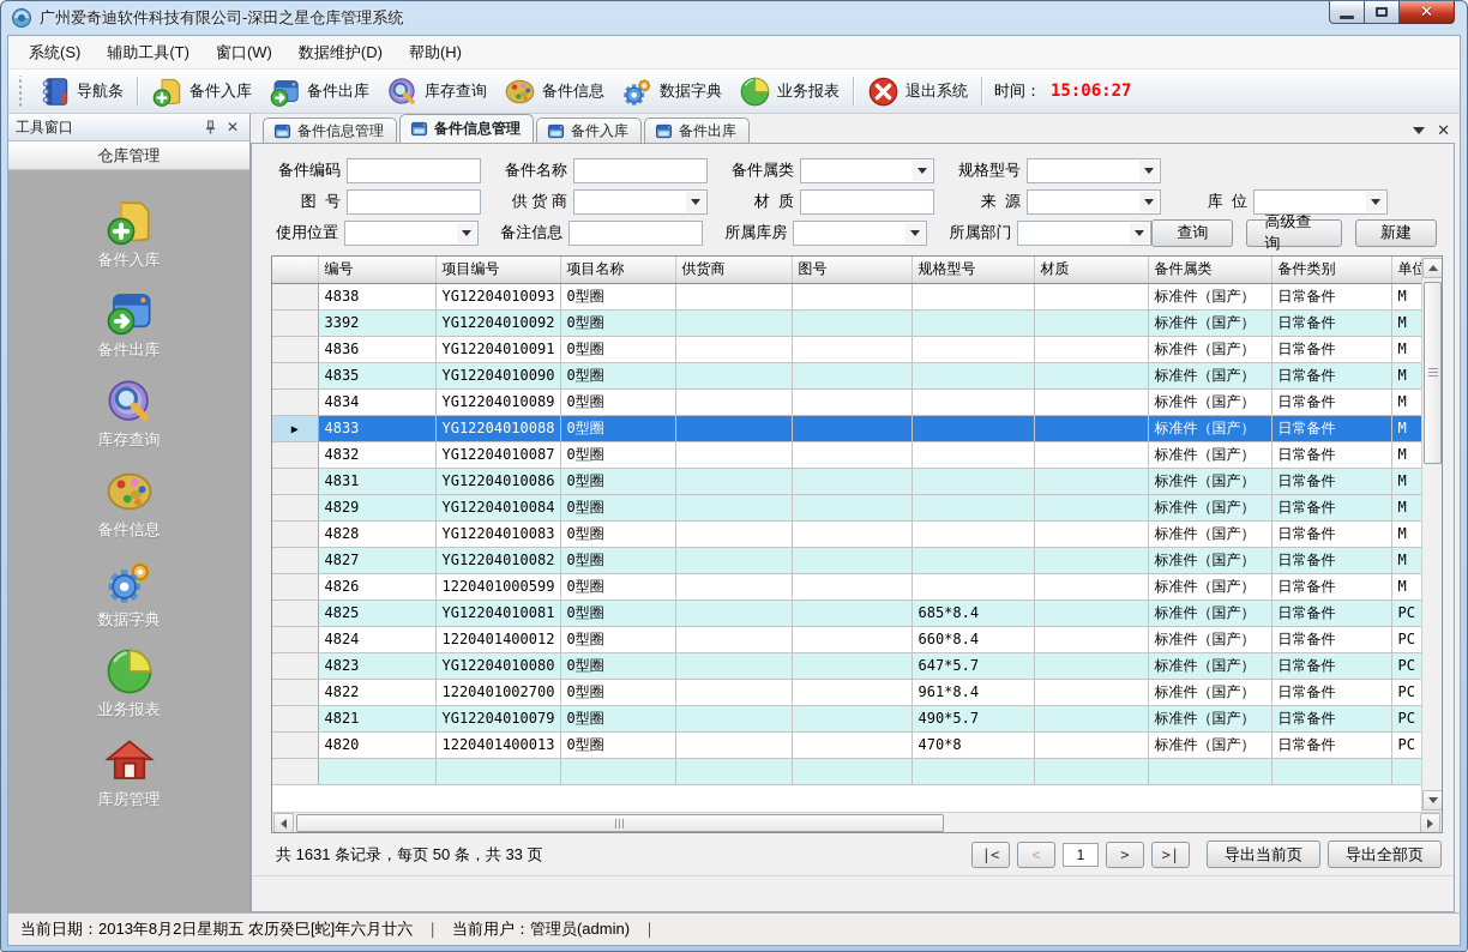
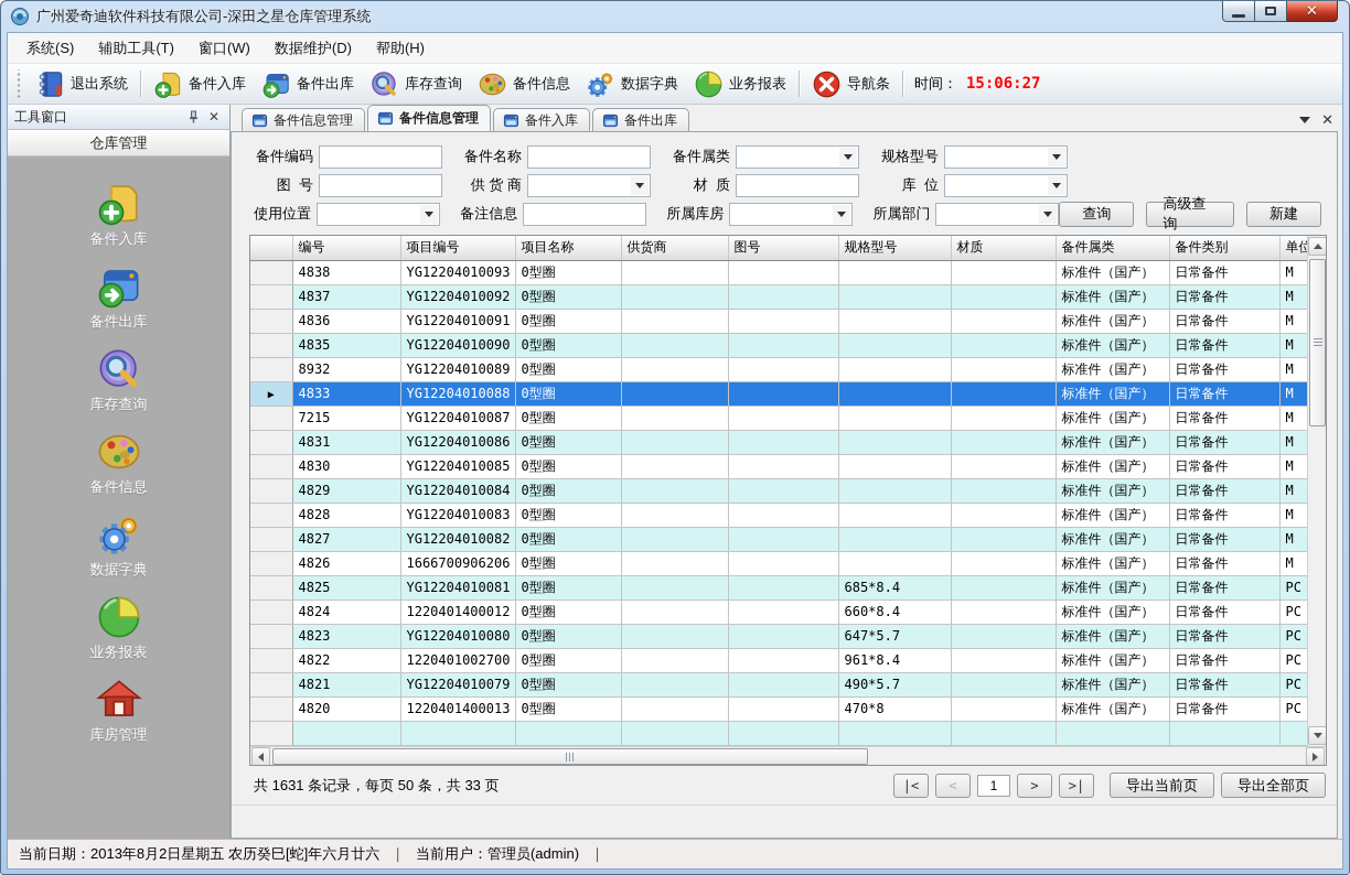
  广州爱奇迪软件科技有限公司-深田之星仓库管理系统
  ✕
  系统(S)
  辅助工具(T)
  窗口(W)
  数据维护(D)
  帮助(H)
- 导航条
+ 退出系统
  备件入库
  备件出库
  库存查询
  备件信息
  数据字典
  业务报表
- 退出系统
+ 导航条
  时间：
  15:06:27
  工具窗口
  ✕
  仓库管理
  备件入库
  备件出库
  库存查询
  备件信息
  数据字典
  业务报表
  库房管理
  备件信息管理
  备件信息管理
  备件入库
  备件出库
  ✕
  备件编码
  备件名称
  备件属类
  规格型号
  图 号
  供 货 商
  材 质
- 来 源
  库 位
  使用位置
  备注信息
  所属库房
  所属部门
  查询
  高级查询
  新建
  	编号	项目编号	项目名称	供货商	图号	规格型号	材质	备件属类	备件类别	单位
  	4838	YG12204010093	0型圈					标准件（国产）	日常备件	M
- 	3392	YG12204010092	0型圈					标准件（国产）	日常备件	M
+ 	4837	YG12204010092	0型圈					标准件（国产）	日常备件	M
  	4836	YG12204010091	0型圈					标准件（国产）	日常备件	M
  	4835	YG12204010090	0型圈					标准件（国产）	日常备件	M
- 	4834	YG12204010089	0型圈					标准件（国产）	日常备件	M
+ 	8932	YG12204010089	0型圈					标准件（国产）	日常备件	M
  ▶	4833	YG12204010088	0型圈					标准件（国产）	日常备件	M
- 	4832	YG12204010087	0型圈					标准件（国产）	日常备件	M
+ 	7215	YG12204010087	0型圈					标准件（国产）	日常备件	M
  	4831	YG12204010086	0型圈					标准件（国产）	日常备件	M
+ 	4830	YG12204010085	0型圈					标准件（国产）	日常备件	M
  	4829	YG12204010084	0型圈					标准件（国产）	日常备件	M
  	4828	YG12204010083	0型圈					标准件（国产）	日常备件	M
  	4827	YG12204010082	0型圈					标准件（国产）	日常备件	M
- 	4826	1220401000599	0型圈					标准件（国产）	日常备件	M
+ 	4826	1666700906206	0型圈					标准件（国产）	日常备件	M
  	4825	YG12204010081	0型圈			685*8.4		标准件（国产）	日常备件	PC
  	4824	1220401400012	0型圈			660*8.4		标准件（国产）	日常备件	PC
  	4823	YG12204010080	0型圈			647*5.7		标准件（国产）	日常备件	PC
  	4822	1220401002700	0型圈			961*8.4		标准件（国产）	日常备件	PC
  	4821	YG12204010079	0型圈			490*5.7		标准件（国产）	日常备件	PC
  	4820	1220401400013	0型圈			470*8		标准件（国产）	日常备件	PC
  共 1631 条记录，每页 50 条，共 33 页
  |<
  <
  1
  >
  >|
  导出当前页
  导出全部页
  当前日期：2013年8月2日星期五 农历癸巳[蛇]年六月廿六
  ｜
  当前用户：管理员(admin)
  ｜
